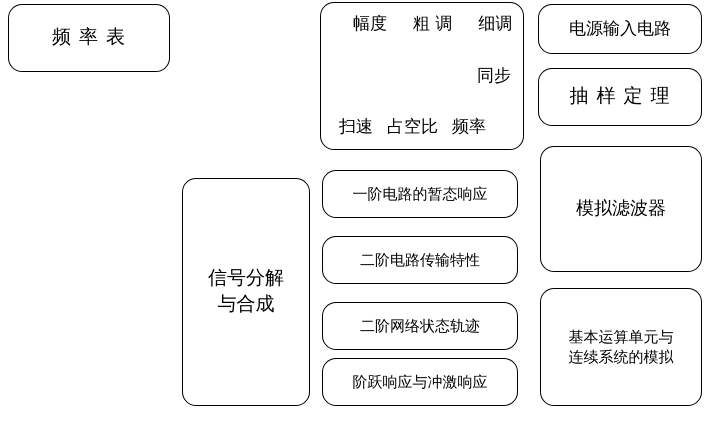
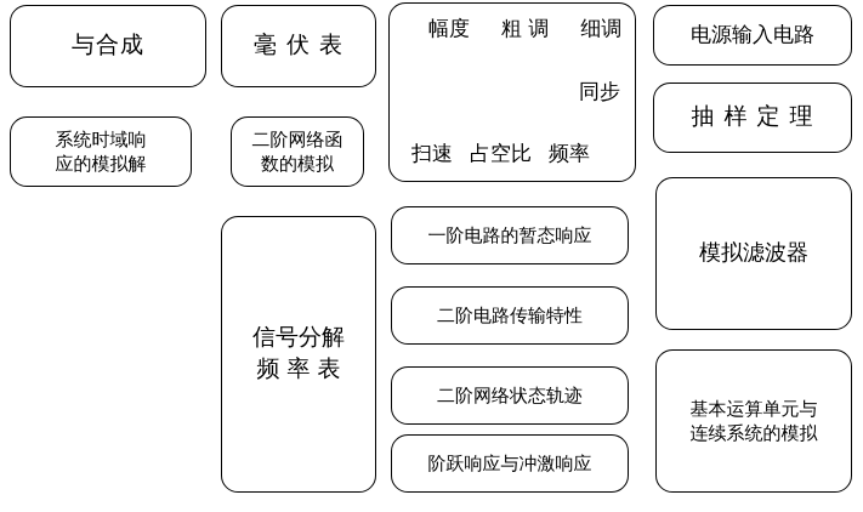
- 频 率 表
+ 与合成
+ 系统时域响
+ 应的模拟解
+ 毫 伏 表
+ 二阶网络函
+ 数的模拟
  信号分解
- 与合成
+ 频 率 表
  幅度
  粗 调
  细调
  同步
  扫速
  占空比
  频率
  一阶电路的暂态响应
  二阶电路传输特性
  二阶网络状态轨迹
  阶跃响应与冲激响应
  电源输入电路
  抽 样 定 理
  模拟滤波器
  基本运算单元与
  连续系统的模拟
